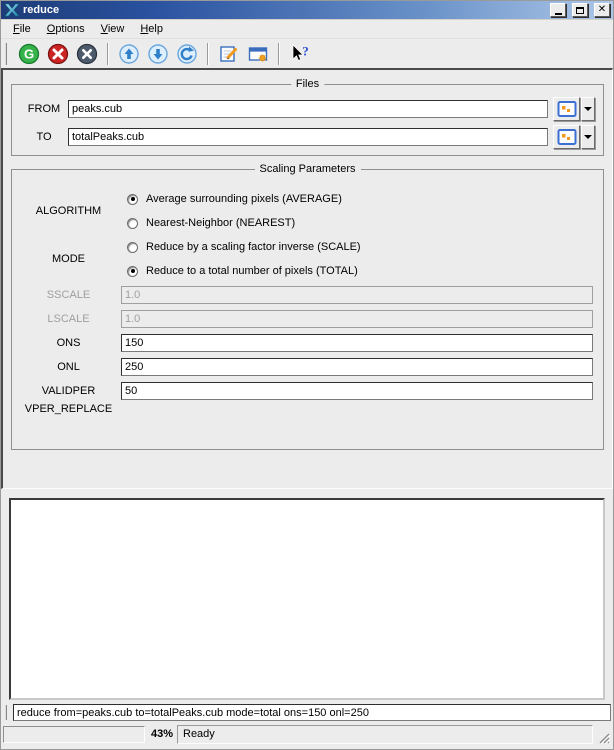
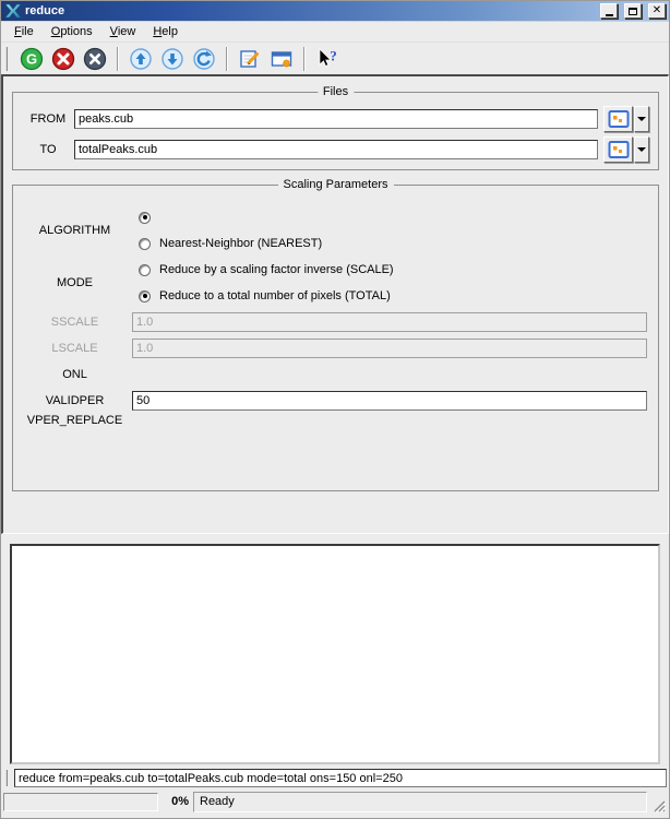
  reduce
  ✕
  File
  Options
  View
  Help
  G
  ?
  Files
  FROM
  peaks.cub
  TO
  totalPeaks.cub
  Scaling Parameters
  ALGORITHM
- Average surrounding pixels (AVERAGE)
  Nearest-Neighbor (NEAREST)
  MODE
  Reduce by a scaling factor inverse (SCALE)
  Reduce to a total number of pixels (TOTAL)
  SSCALE
  1.0
  LSCALE
  1.0
- ONS
- 150
  ONL
- 250
  VALIDPER
  50
  VPER_REPLACE
  reduce from=peaks.cub to=totalPeaks.cub mode=total ons=150 onl=250
- 43%
+ 0%
  Ready
